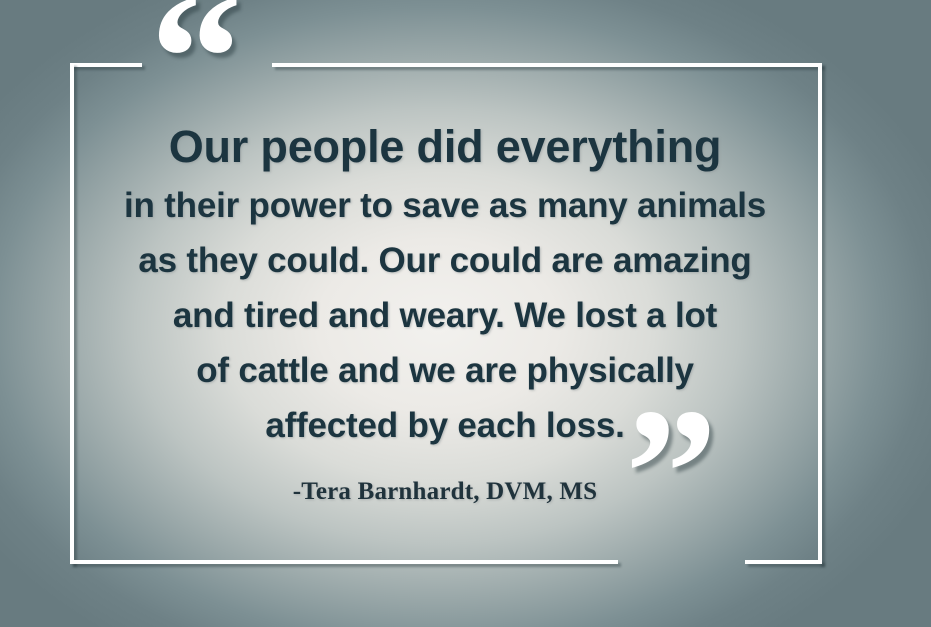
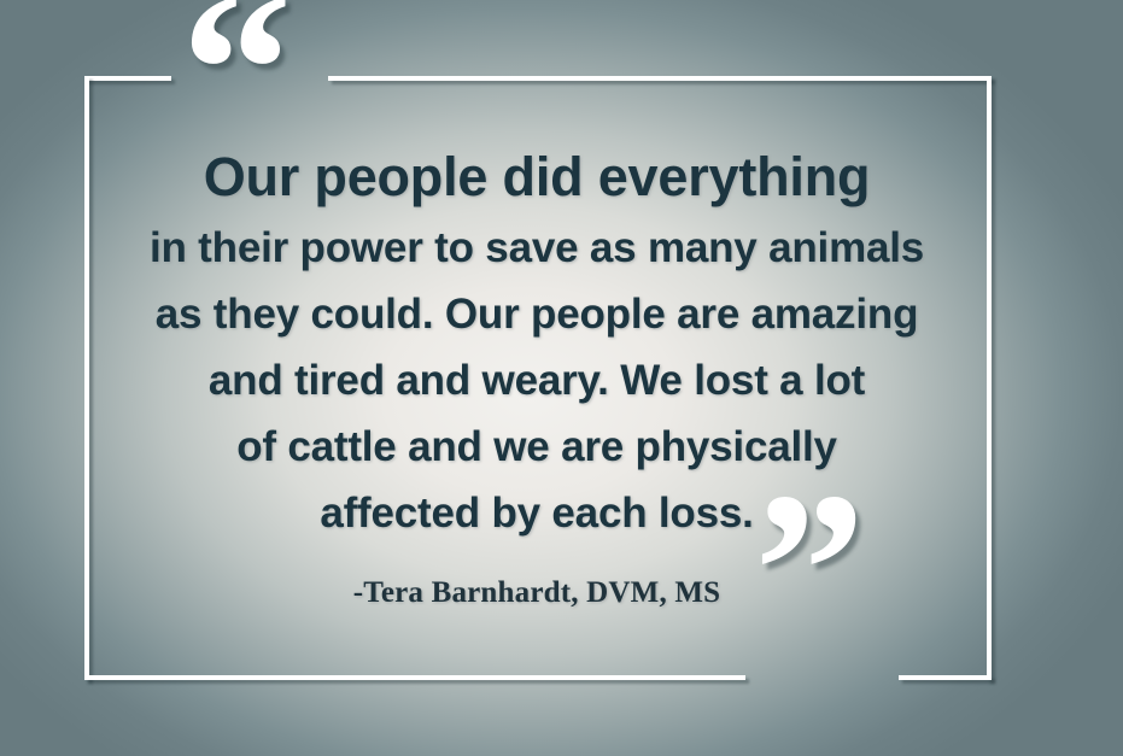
  “
  ”
  Our people did everything
  in their power to save as many animals
- as they could. Our could are amazing
+ as they could. Our people are amazing
  and tired and weary. We lost a lot
  of cattle and we are physically
  affected by each loss.
  -Tera Barnhardt, DVM, MS
